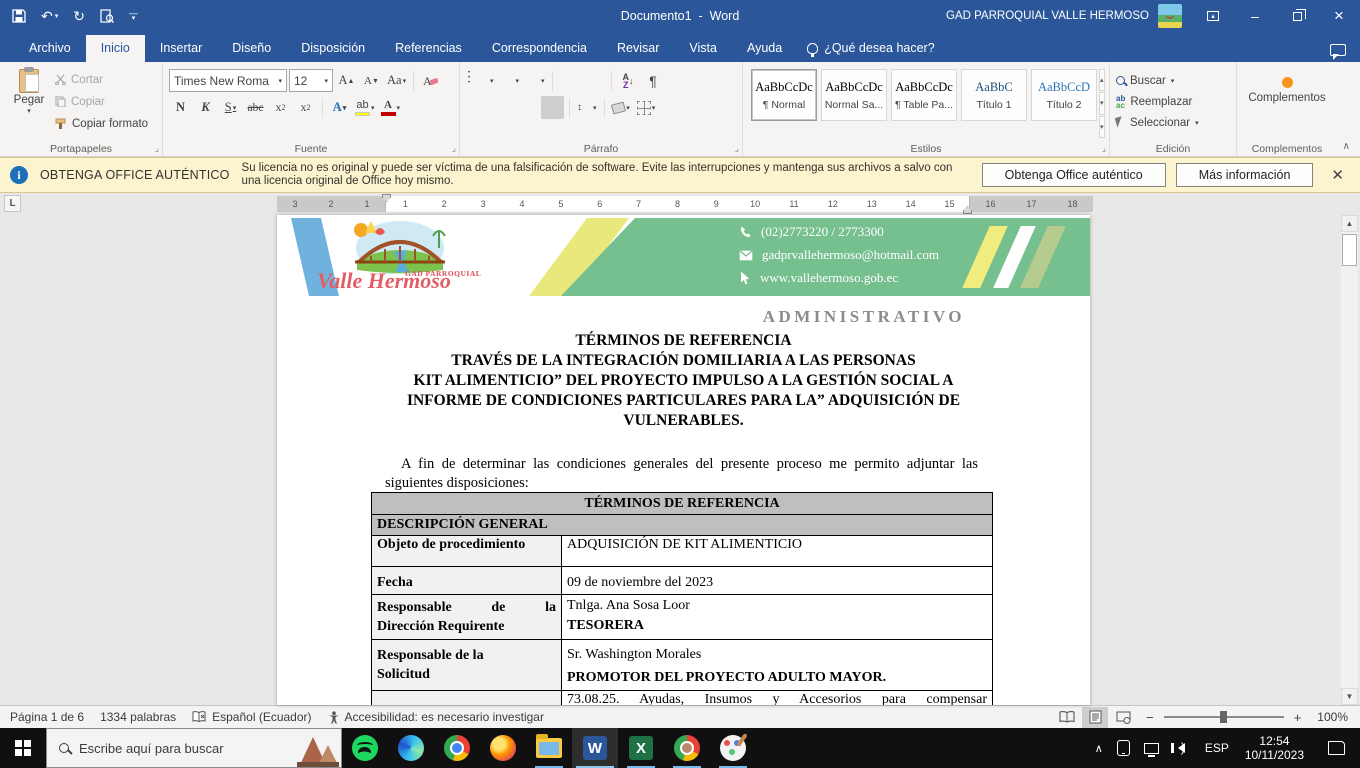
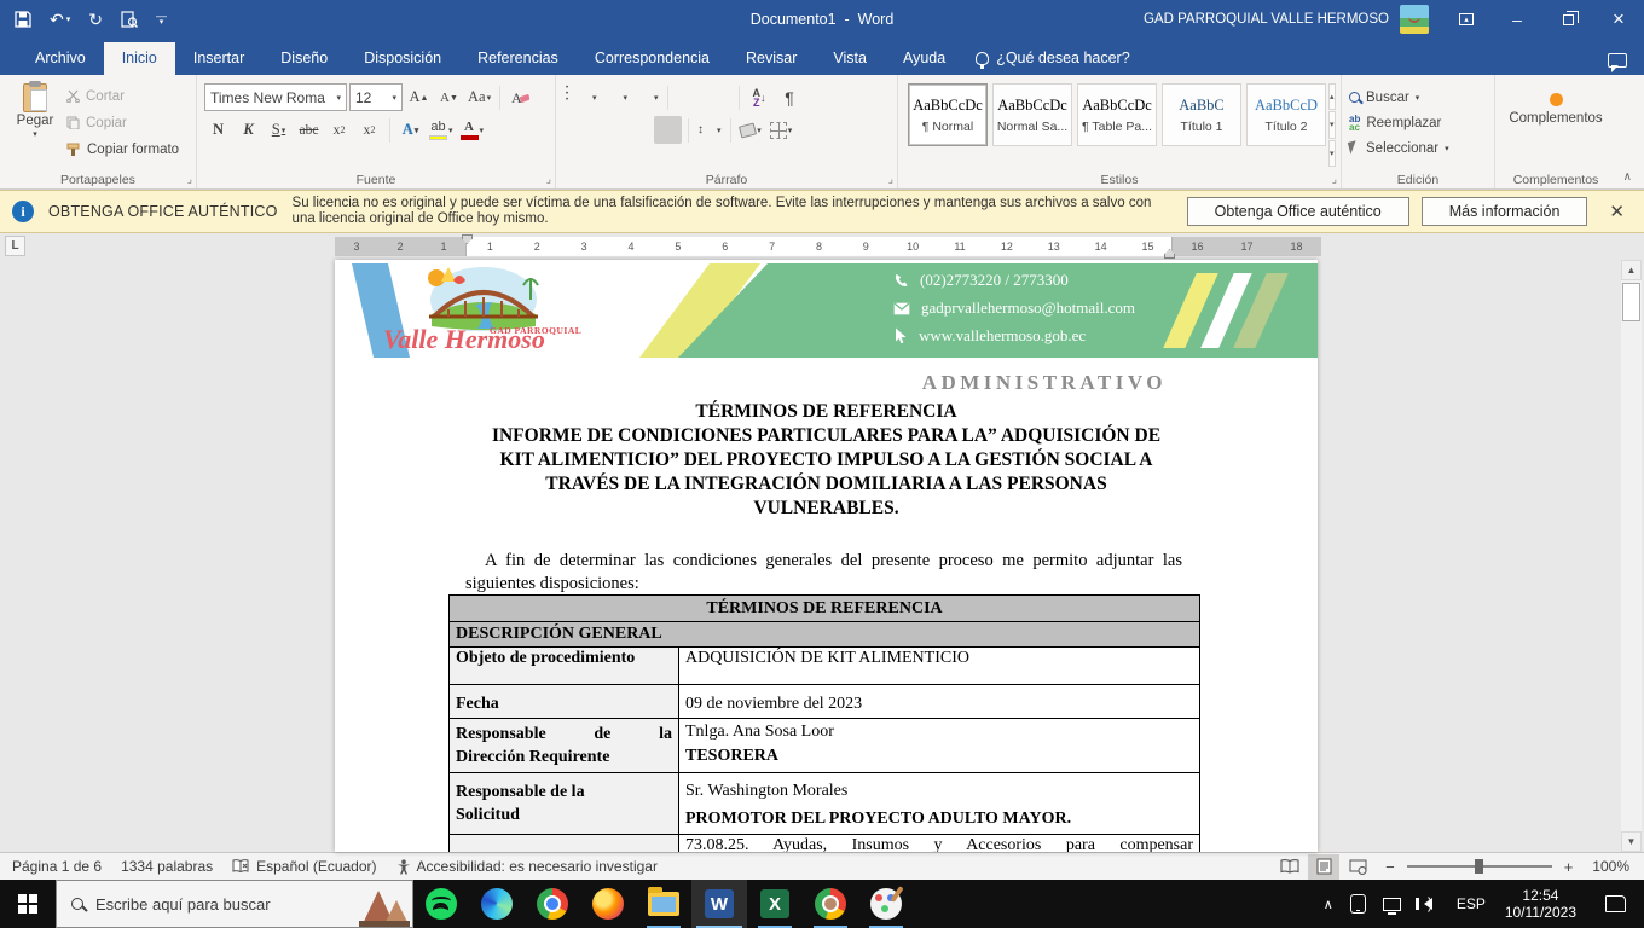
  ↶
  ↻
  —
  Documento1 - Word
  GAD PARROQUIAL VALLE HERMOSO
  –
  ×
  Archivo
  Inicio
  Insertar
  Diseño
  Disposición
  Referencias
  Correspondencia
  Revisar
  Vista
  Ayuda
  ¿Qué desea hacer?
  Pegar
  Cortar
  Copiar
  Copiar formato
  Portapapeles
  ⌟
  Times New Roma
  12
  A
  ▲
  A
  ▼
  Aa
  A
  N
  K
  S
  abc
  x
  2
  x
  2
  A
  ab
  A
  Fuente
  ⌟
  A
  Z
  ↓
  ¶
  ↕
  Párrafo
  ⌟
  AaBbCcDc
  ¶ Normal
  AaBbCcDc
  Normal Sa...
  AaBbCcDc
  ¶ Table Pa...
  AaBbC
  Título 1
  AaBbCcD
  Título 2
  Estilos
  ⌟
  Buscar
  ab
  ac
  Reemplazar
  Seleccionar
  Edición
  Complementos
  Complementos
  ∧
  i
  OBTENGA OFFICE AUTÉNTICO
  Su licencia no es original y puede ser víctima de una falsificación de software. Evite las interrupciones y mantenga sus archivos a salvo con una licencia original de Office hoy mismo.
  Obtenga Office auténtico
  Más información
  ✕
  L
  3
  2
  1
  1
  2
  3
  4
  5
  6
  7
  8
  9
  10
  11
  12
  13
  14
  15
  16
  17
  18
  (02)2773220 / 2773300
  gadprvallehermoso@hotmail.com
  www.vallehermoso.gob.ec
  Valle Hermoso
  GAD PARROQUIAL
  ADMINISTRATIVO
  TÉRMINOS DE REFERENCIA
- TRAVÉS DE LA INTEGRACIÓN DOMILIARIA A LAS PERSONAS
+ INFORME DE CONDICIONES PARTICULARES PARA LA” ADQUISICIÓN DE
  KIT ALIMENTICIO” DEL PROYECTO IMPULSO A LA GESTIÓN SOCIAL A
- INFORME DE CONDICIONES PARTICULARES PARA LA” ADQUISICIÓN DE
+ TRAVÉS DE LA INTEGRACIÓN DOMILIARIA A LAS PERSONAS
  VULNERABLES.
  A fin de determinar las condiciones generales del presente proceso me permito adjuntar las siguientes disposiciones:
  TÉRMINOS DE REFERENCIA
  DESCRIPCIÓN GENERAL
  Objeto de procedimiento
  ADQUISICIÓN DE KIT ALIMENTICIO
  Fecha
  09 de noviembre del 2023
  Responsable de la
  Dirección Requirente
  Tnlga. Ana Sosa Loor
  TESORERA
  Responsable de la
  Solicitud
  Sr. Washington Morales
  PROMOTOR DEL PROYECTO ADULTO MAYOR.
  73.08.25. Ayudas, Insumos y Accesorios para compensar
  ▲
  ▼
  Página 1 de 6
  1334 palabras
  Español (Ecuador)
  Accesibilidad: es necesario investigar
  −
  +
  100%
  Escribe aquí para buscar
  W
  X
  ∧
  ESP
  12:54
  10/11/2023
